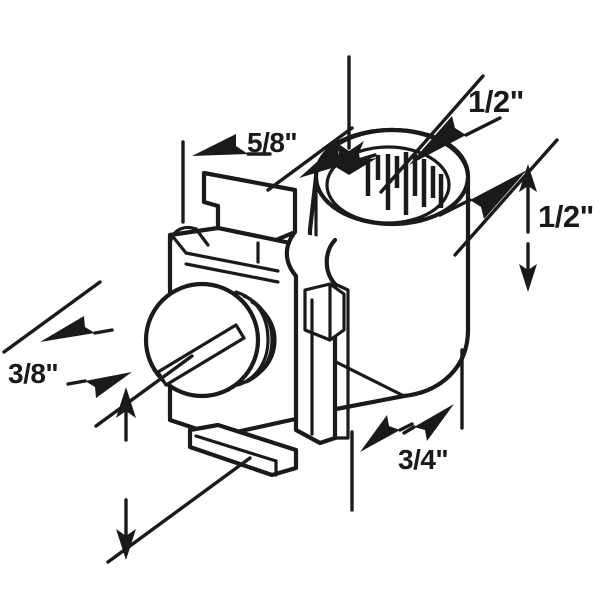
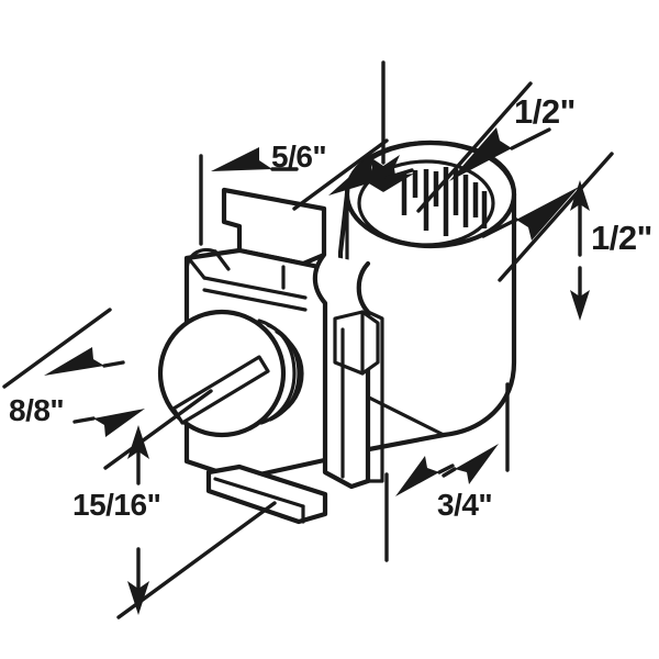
  1/2"
  1/2"
- 5/8"
+ 5/6"
- 3/8"
+ 8/8"
+ 15/16"
  3/4"
